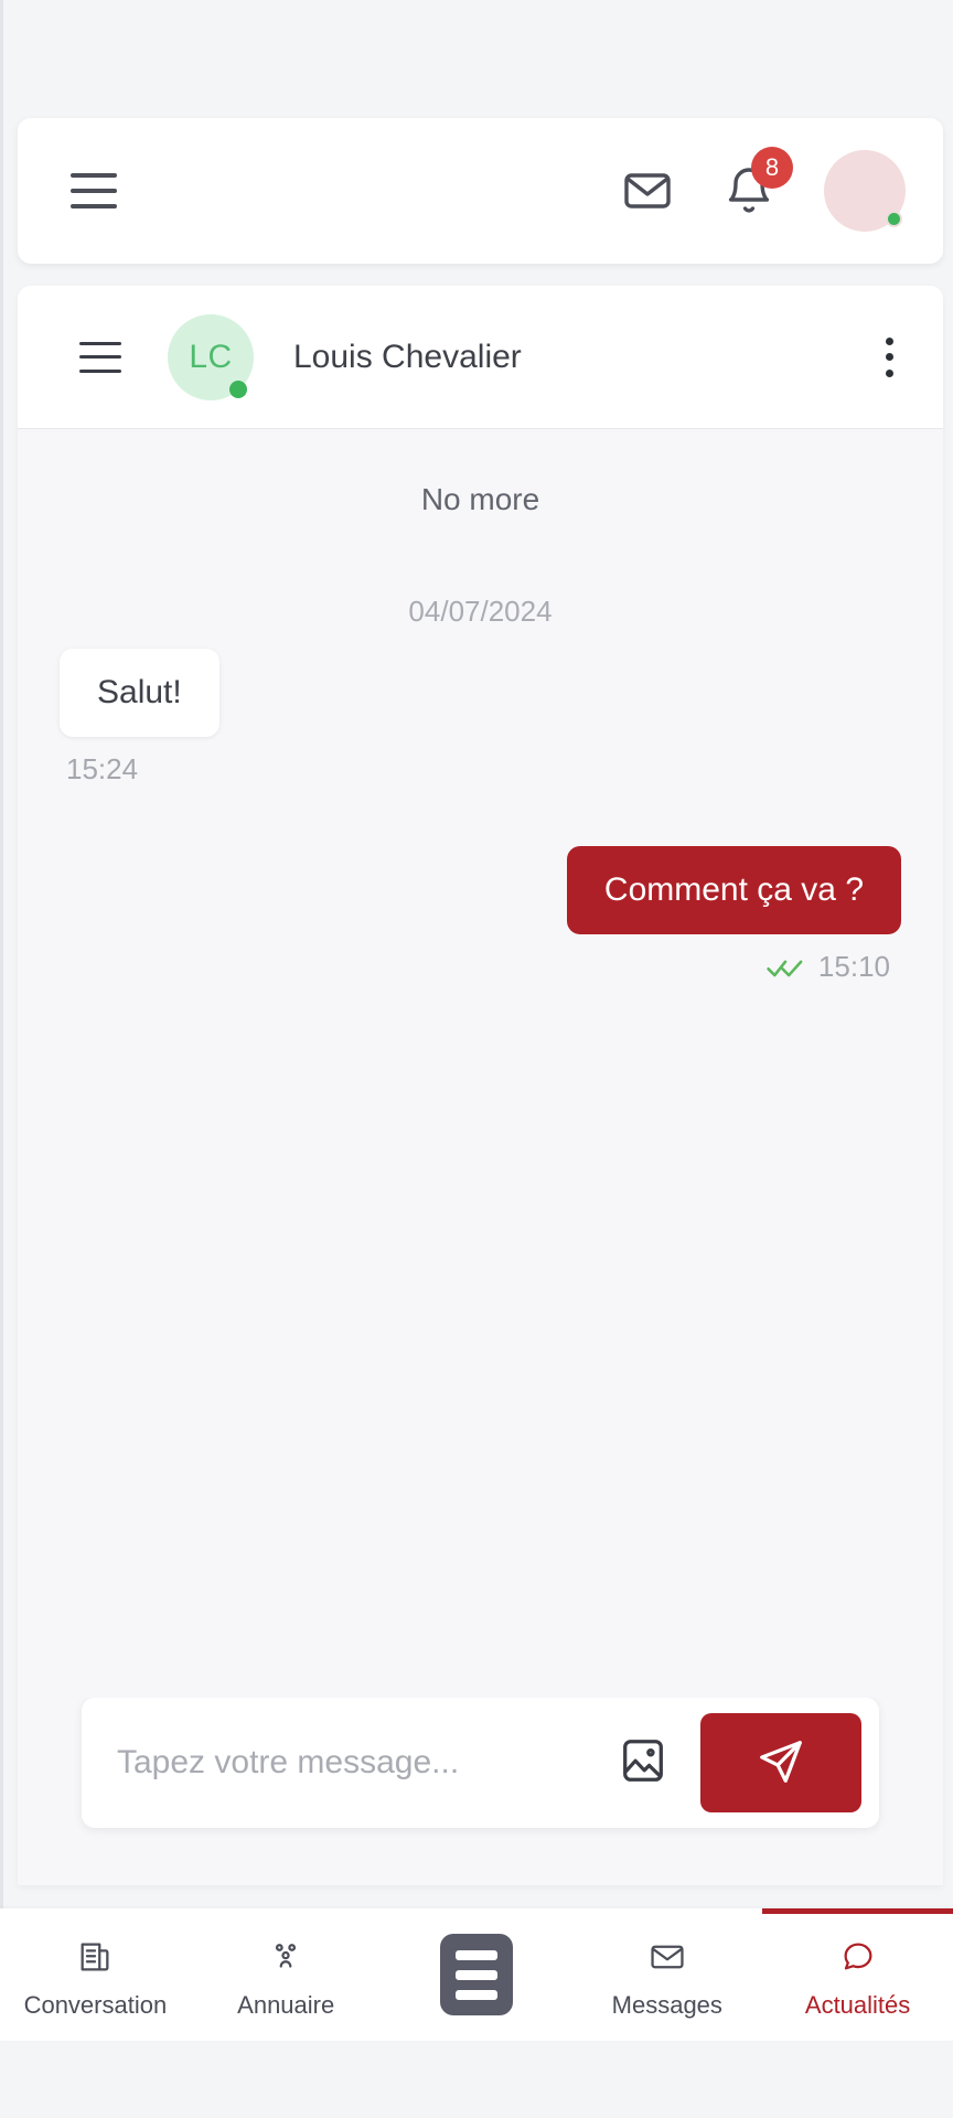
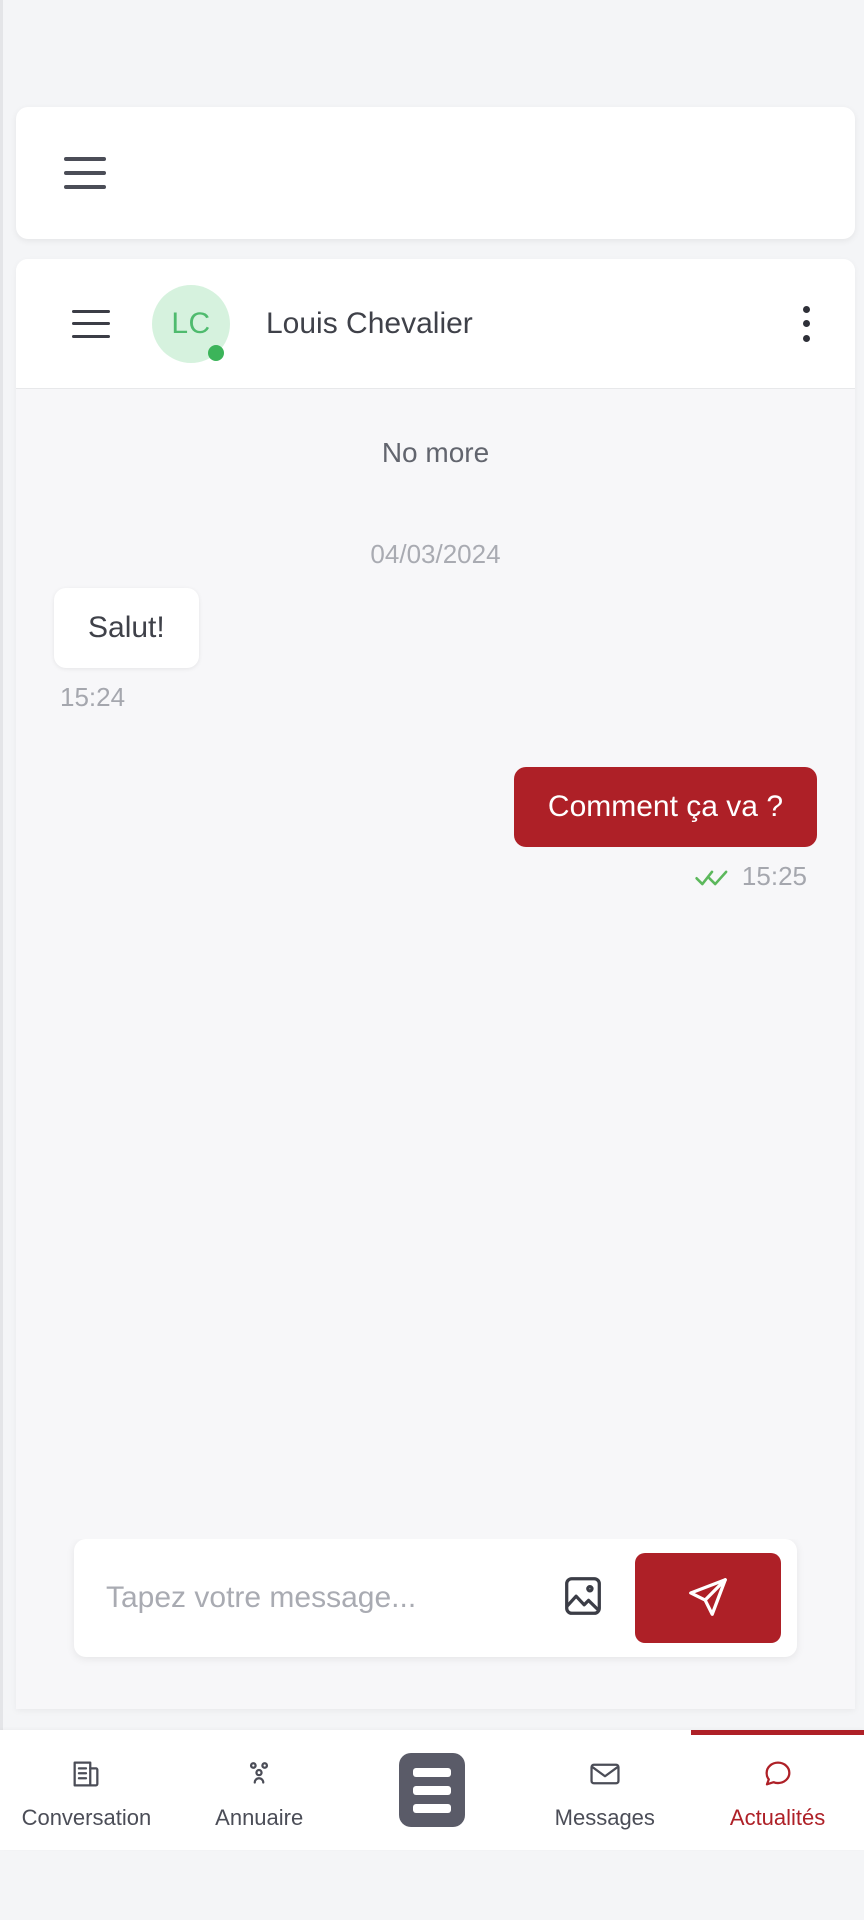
- 8
  LC
  Louis Chevalier
  No more
- 04/07/2024
+ 04/03/2024
  Salut!
  15:24
  Comment ça va ?
- 15:10
+ 15:25
  Tapez votre message...
  Conversation
  Annuaire
  Messages
  Actualités
